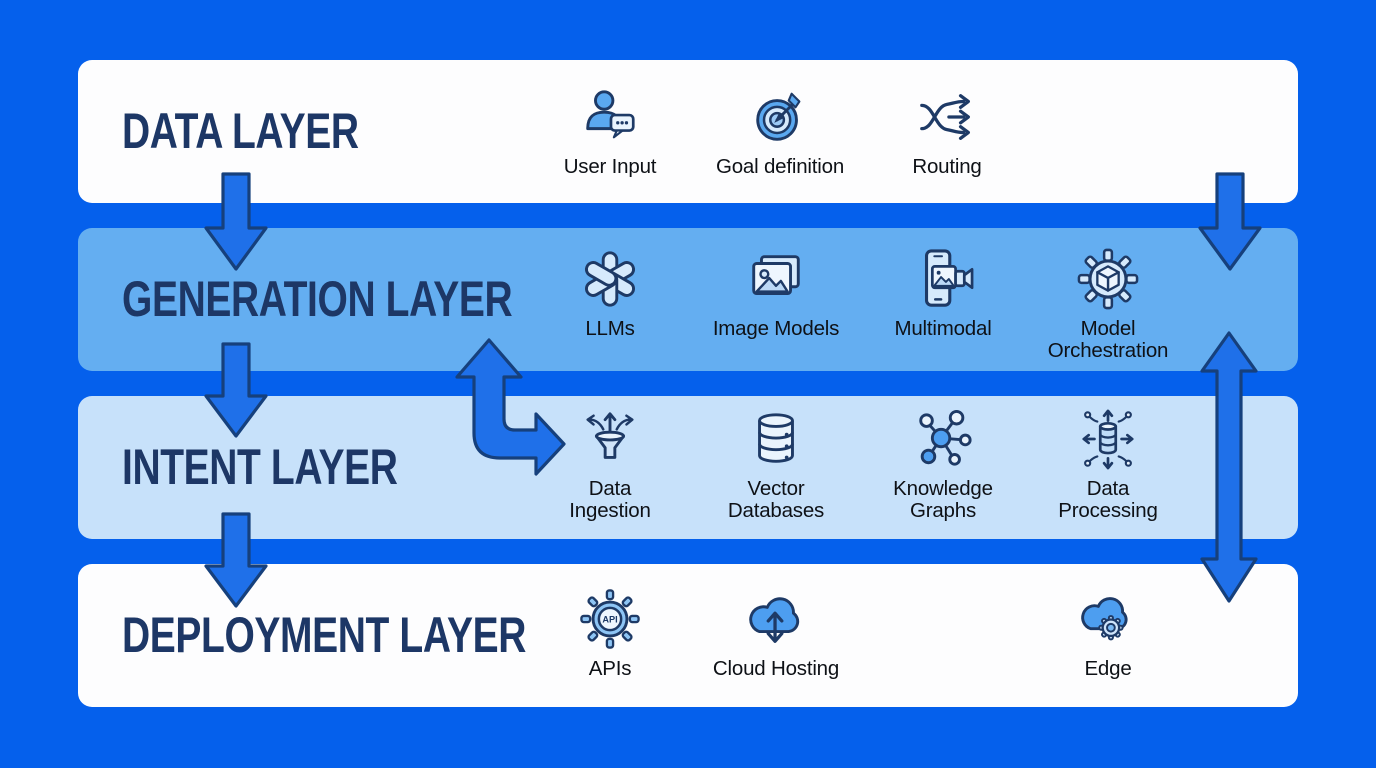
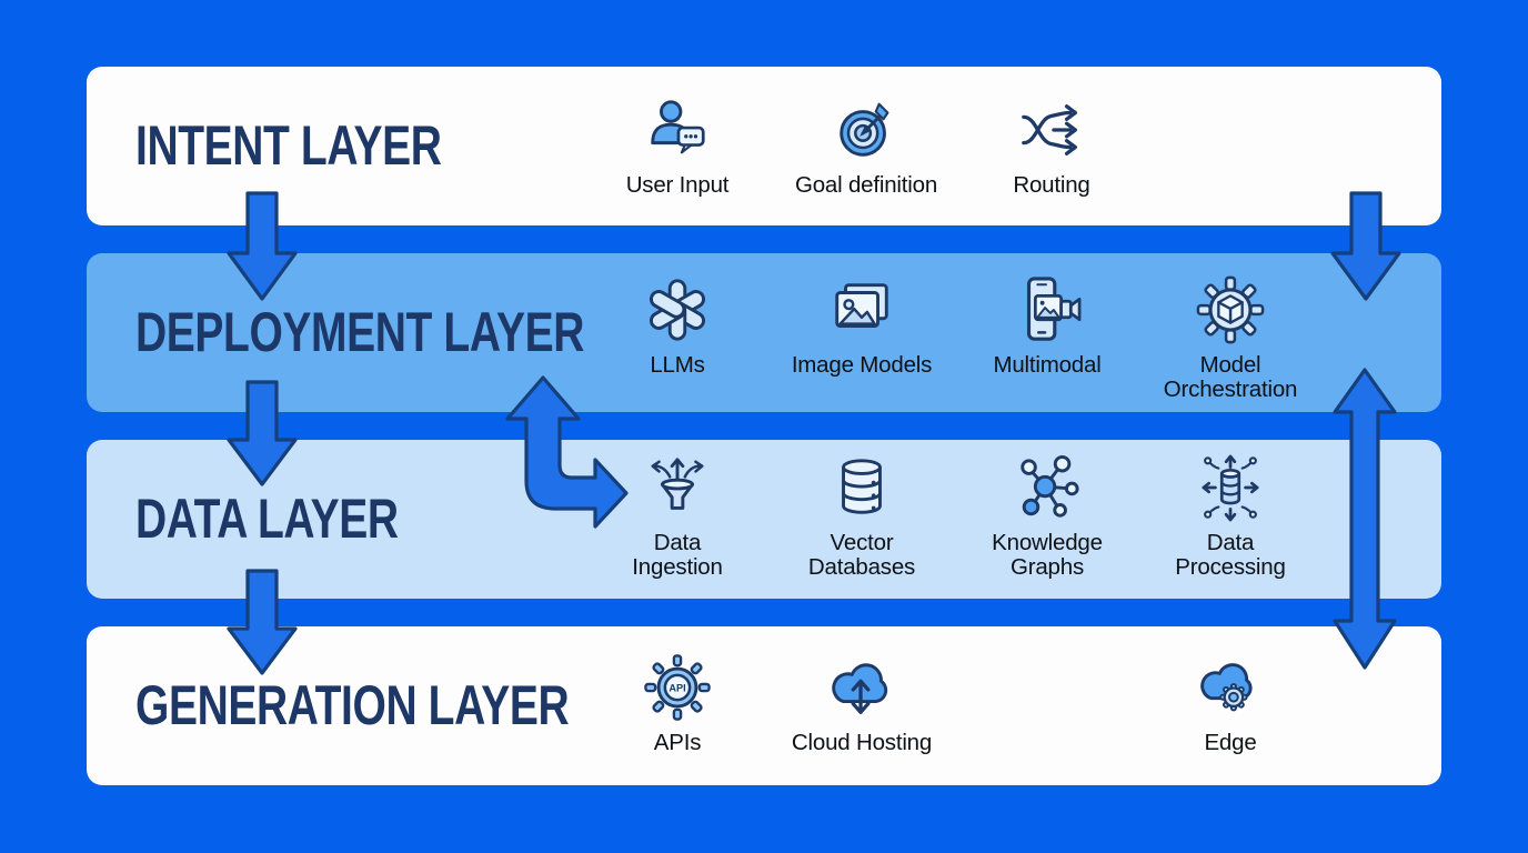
- DATA LAYER
+ INTENT LAYER
- GENERATION LAYER
+ DEPLOYMENT LAYER
- INTENT LAYER
+ DATA LAYER
- DEPLOYMENT LAYER
+ GENERATION LAYER
  User Input
  Goal definition
  Routing
  LLMs
  Image Models
  Multimodal
  Model
  Orchestration
  Data
  Ingestion
  Vector
  Databases
  Knowledge
  Graphs
  Data
  Processing
  API
  APIs
  Cloud Hosting
  Edge
